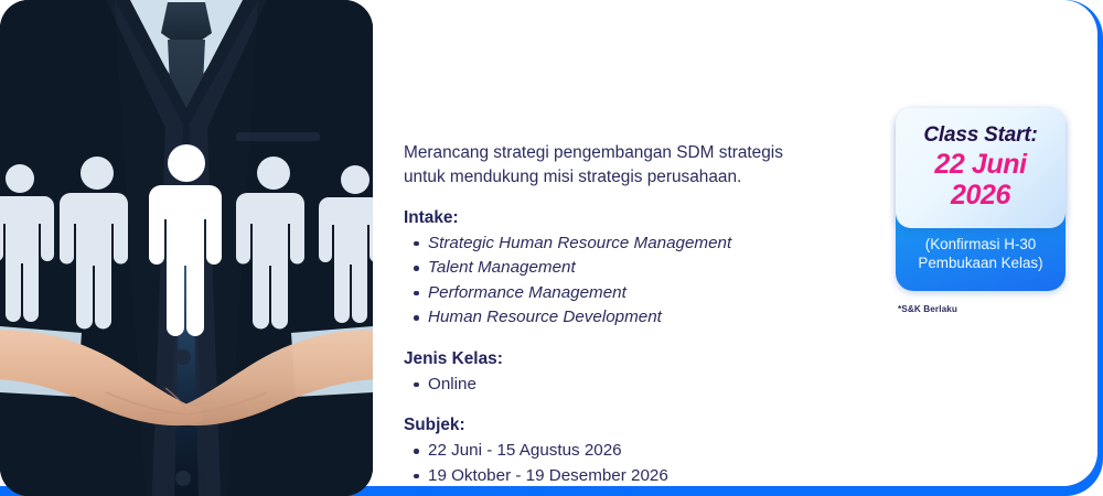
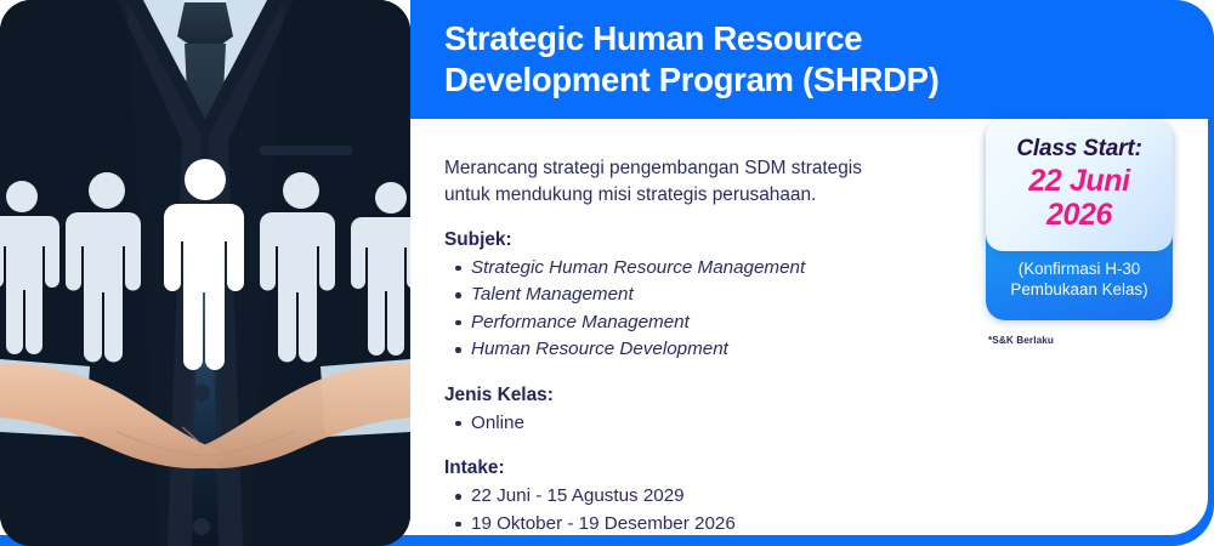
+ Strategic Human Resource
+ Development Program (SHRDP)
  Merancang strategi pengembangan SDM strategis
  untuk mendukung misi strategis perusahaan.
- Intake:
+ Subjek:
  Strategic Human Resource Management
  Talent Management
  Performance Management
  Human Resource Development
  Jenis Kelas:
  Online
- Subjek:
+ Intake:
- 22 Juni - 15 Agustus 2026
+ 22 Juni - 15 Agustus 2029
  19 Oktober - 19 Desember 2026
  (Konfirmasi H-30
  Pembukaan Kelas)
  Class Start:
  22 Juni
  2026
  *S&K Berlaku
